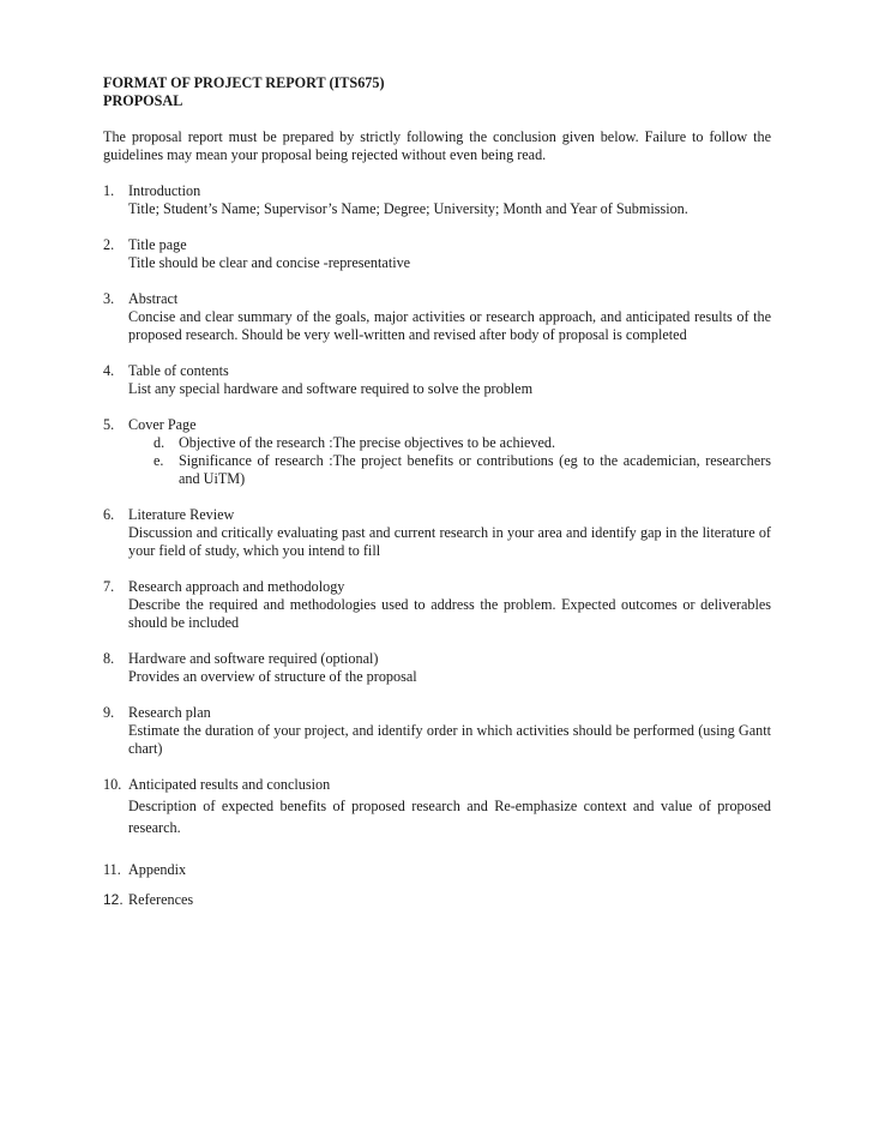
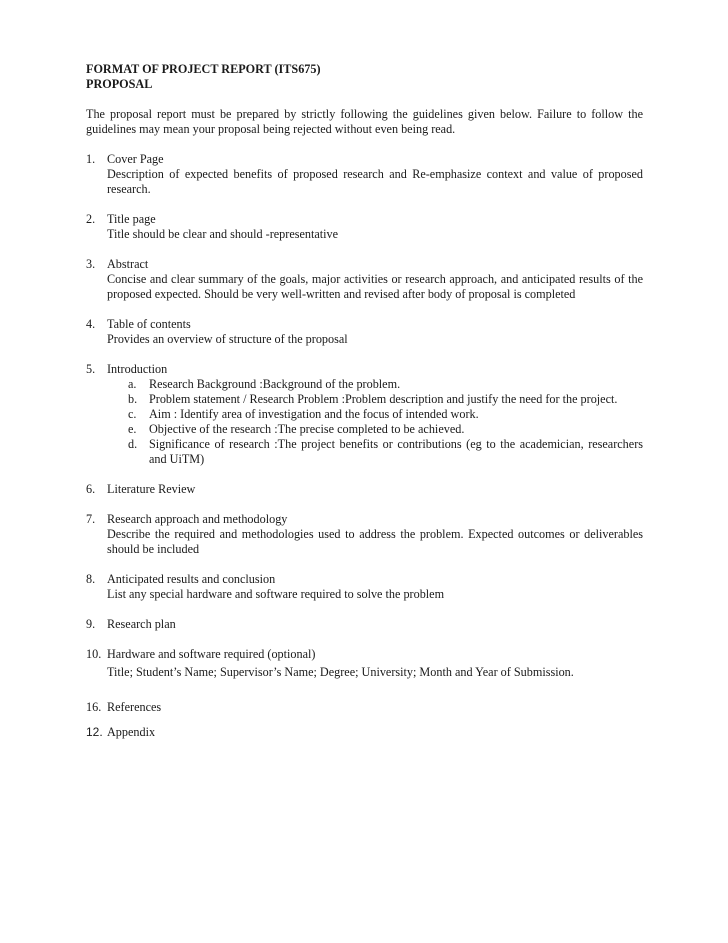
  FORMAT OF PROJECT REPORT (ITS675)
  PROPOSAL
- The proposal report must be prepared by strictly following the conclusion given below. Failure to follow the guidelines may mean your proposal being rejected without even being read.
+ The proposal report must be prepared by strictly following the guidelines given below. Failure to follow the guidelines may mean your proposal being rejected without even being read.
  1.
- Introduction
+ Cover Page
- Title; Student’s Name; Supervisor’s Name; Degree; University; Month and Year of Submission.
+ Description of expected benefits of proposed research and Re-emphasize context and value of proposed research.
  2.
  Title page
- Title should be clear and concise -representative
+ Title should be clear and should -representative
  3.
  Abstract
- Concise and clear summary of the goals, major activities or research approach, and anticipated results of the proposed research. Should be very well-written and revised after body of proposal is completed
+ Concise and clear summary of the goals, major activities or research approach, and anticipated results of the proposed expected. Should be very well-written and revised after body of proposal is completed
  4.
  Table of contents
- List any special hardware and software required to solve the problem
+ Provides an overview of structure of the proposal
  5.
- Cover Page
+ Introduction
+ a.
+ Research Background :Background of the problem.
+ b.
+ Problem statement / Research Problem :Problem description and justify the need for the project.
+ c.
+ Aim : Identify area of investigation and the focus of intended work.
- d.
+ e.
- Objective of the research :The precise objectives to be achieved.
+ Objective of the research :The precise completed to be achieved.
- e.
+ d.
  Significance of research :The project benefits or contributions (eg to the academician, researchers and UiTM)
  6.
  Literature Review
- Discussion and critically evaluating past and current research in your area and identify gap in the literature of your field of study, which you intend to fill
  7.
  Research approach and methodology
  Describe the required and methodologies used to address the problem. Expected outcomes or deliverables should be included
  8.
- Hardware and software required (optional)
+ Anticipated results and conclusion
- Provides an overview of structure of the proposal
+ List any special hardware and software required to solve the problem
  9.
  Research plan
- Estimate the duration of your project, and identify order in which activities should be performed (using Gantt chart)
  10.
- Anticipated results and conclusion
+ Hardware and software required (optional)
- Description of expected benefits of proposed research and Re-emphasize context and value of proposed research.
+ Title; Student’s Name; Supervisor’s Name; Degree; University; Month and Year of Submission.
- 11.
+ 16.
- Appendix
+ References
  12.
- References
+ Appendix
